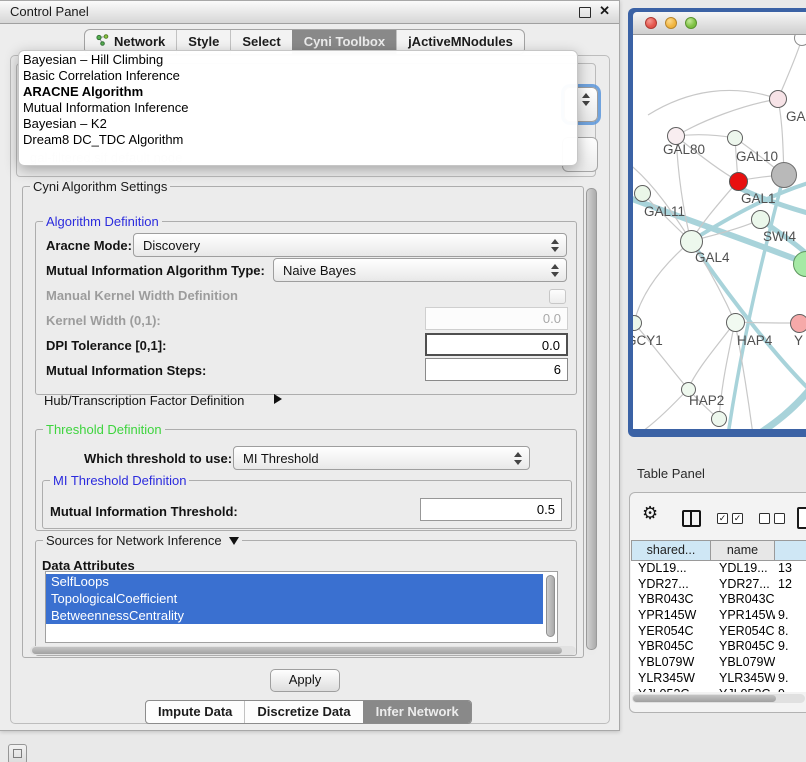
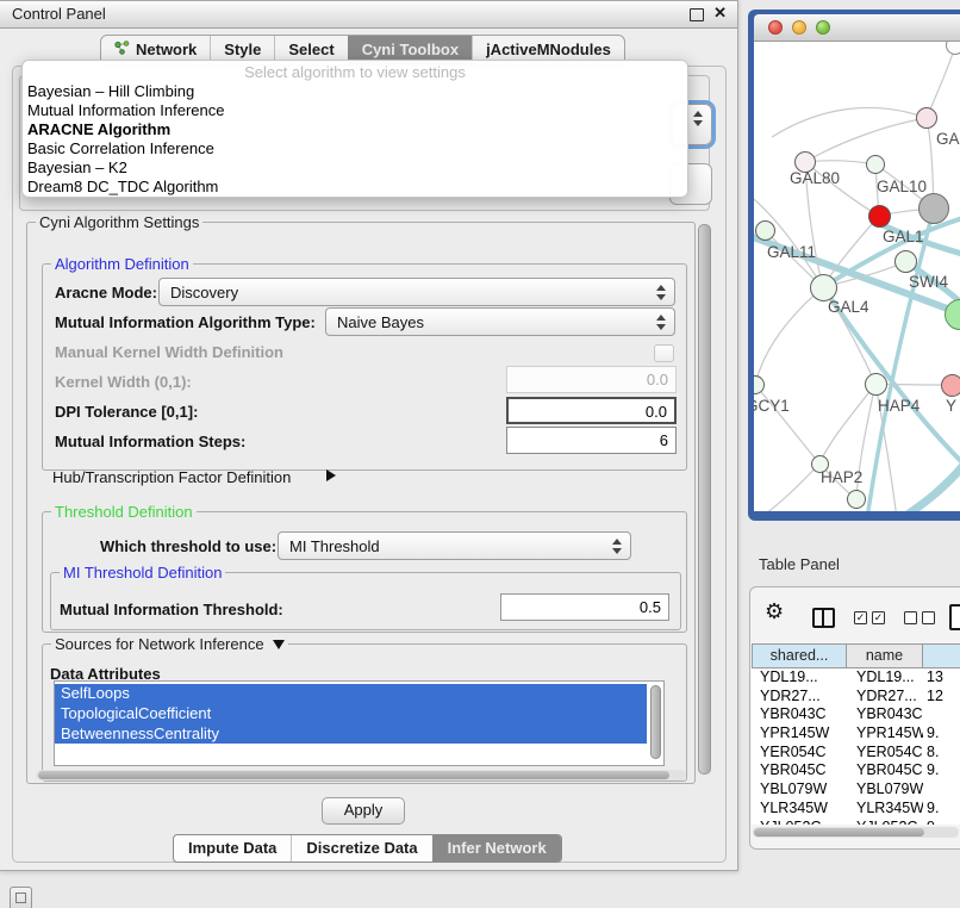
  Control Panel
  ✕
  Network
  Style
  Select
  Cyni Toolbox
  jActiveMNodules
+ Select algorithm to view settings
  Bayesian – Hill Climbing
- Basic Correlation Inference
+ Mutual Information Inference
  ARACNE Algorithm
- Mutual Information Inference
+ Basic Correlation Inference
  Bayesian – K2
  Dream8 DC_TDC Algorithm
  Cyni Algorithm Settings
  Algorithm Definition
  Aracne Mode:
  Discovery
  Mutual Information Algorithm Type:
  Naive Bayes
  Manual Kernel Width Definition
  Kernel Width (0,1):
  0.0
  DPI Tolerance [0,1]:
  0.0
  Mutual Information Steps:
  6
  Hub/Transcription Factor Definition
  Threshold Definition
  Which threshold to use:
  MI Threshold
  MI Threshold Definition
  Mutual Information Threshold:
  0.5
  Sources for Network Inference
  Data Attributes
  SelfLoops
  TopologicalCoefficient
  BetweennessCentrality
  Apply
  Impute Data
  Discretize Data
  Infer Network
  GAL80
  GAL10
  GAL1
  GAL11
  SWI4
  GAL4
  CY1
  HAP4
  Y
  HAP2
  Table Panel
  ⚙
  ✓
  ✓
  shared...
  name
  YDL19...
  YDL19...
  13
  YDR27...
  YDR27...
  12
  YBR043C
  YBR043C
  YPR145W
  YPR145W
  9.
  YER054C
  YER054C
  8.
  YBR045C
  YBR045C
  9.
  YBL079W
  YBL079W
  YLR345W
  YLR345W
  9.
